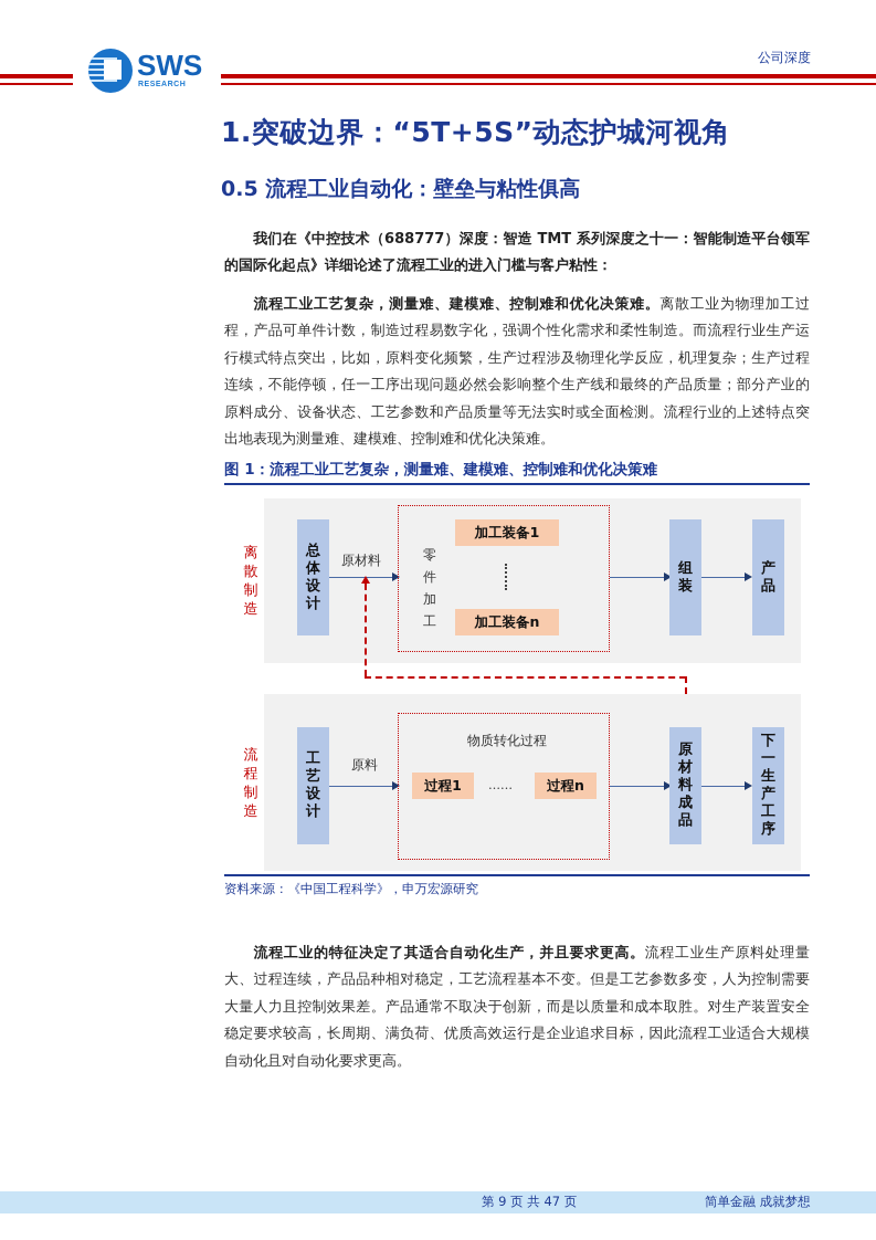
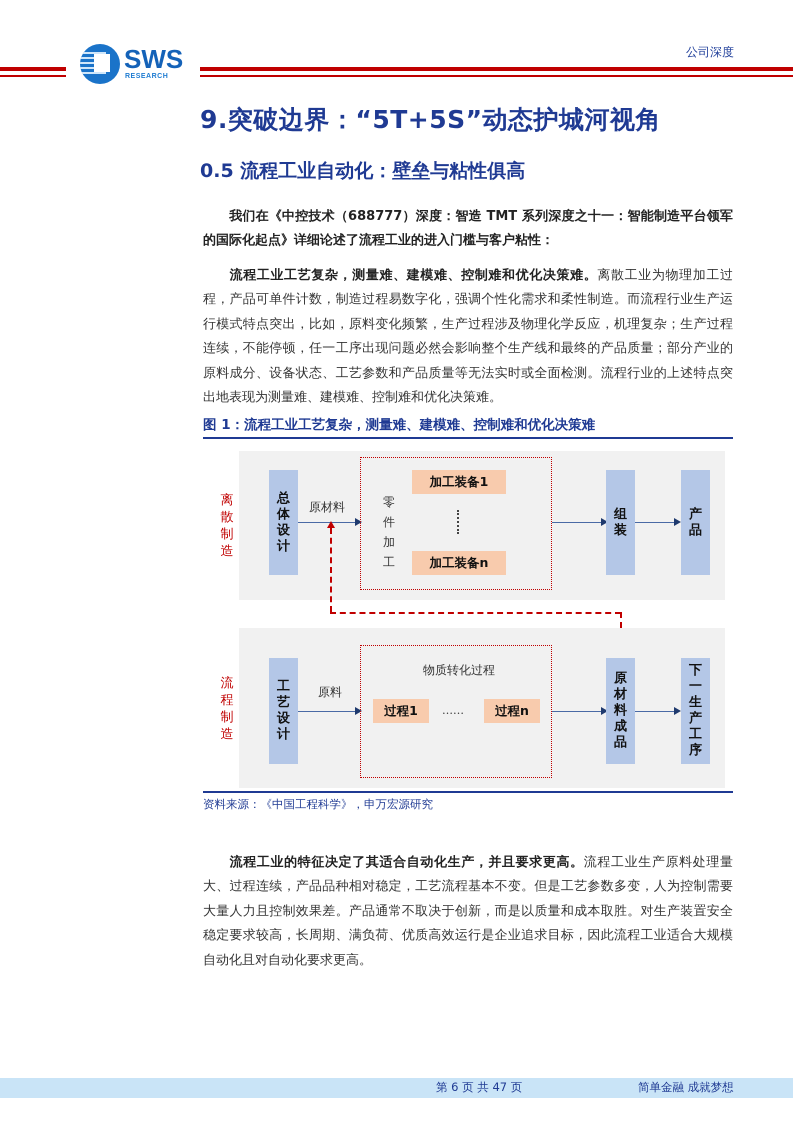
  SWS
  公司深度
- 1.突破边界：“5T+5S”动态护城河视角
+ 9.突破边界：“5T+5S”动态护城河视角
  0.5 流程工业自动化：壁垒与粘性俱高
  我们在《中控技术（688777）深度：智造 TMT 系列深度之十一：智能制造平台领军的国际化起点》详细论述了流程工业的进入门槛与客户粘性：
  流程工业工艺复杂，测量难、建模难、控制难和优化决策难。离散工业为物理加工过程，产品可单件计数，制造过程易数字化，强调个性化需求和柔性制造。而流程行业生产运行模式特点突出，比如，原料变化频繁，生产过程涉及物理化学反应，机理复杂；生产过程连续，不能停顿，任一工序出现问题必然会影响整个生产线和最终的产品质量；部分产业的原料成分、设备状态、工艺参数和产品质量等无法实时或全面检测。流程行业的上述特点突出地表现为测量难、建模难、控制难和优化决策难。
  图 1：流程工业工艺复杂，测量难、建模难、控制难和优化决策难
  离散制造
  总体设计
  原材料
  零件加工
  加工装备1
  加工装备n
  组装
  产品
  流程制造
  工艺设计
  原料
  物质转化过程
  过程1
  ……
  过程n
  原材料成品
  下一生产工序
  资料来源：《中国工程科学》，申万宏源研究
  流程工业的特征决定了其适合自动化生产，并且要求更高。流程工业生产原料处理量大、过程连续，产品品种相对稳定，工艺流程基本不变。但是工艺参数多变，人为控制需要大量人力且控制效果差。产品通常不取决于创新，而是以质量和成本取胜。对生产装置安全稳定要求较高，长周期、满负荷、优质高效运行是企业追求目标，因此流程工业适合大规模自动化且对自动化要求更高。
- 第 9 页 共 47 页
+ 第 6 页 共 47 页
  简单金融 成就梦想
